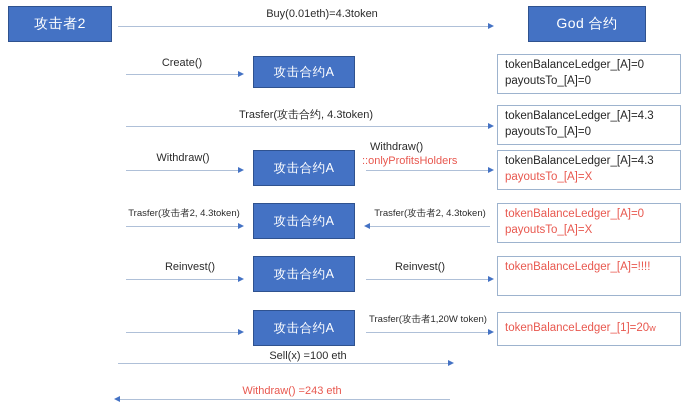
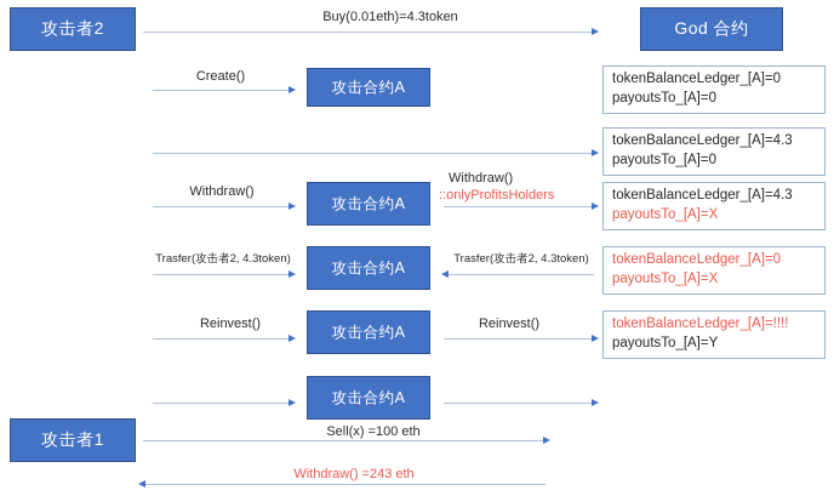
  攻击者2
  God 合约
+ 攻击者1
  Buy(0.01eth)=4.3token
  攻击合约A
  Create()
  tokenBalanceLedger_[A]=0
  payoutsTo_[A]=0
- Trasfer(攻击合约, 4.3token)
  tokenBalanceLedger_[A]=4.3
  payoutsTo_[A]=0
  攻击合约A
  Withdraw()
  Withdraw()
  ::onlyProfitsHolders
  tokenBalanceLedger_[A]=4.3
  payoutsTo_[A]=X
  攻击合约A
  Trasfer(攻击者2, 4.3token)
  Trasfer(攻击者2, 4.3token)
  tokenBalanceLedger_[A]=0
  payoutsTo_[A]=X
  攻击合约A
  Reinvest()
  Reinvest()
  tokenBalanceLedger_[A]=!!!!
+ payoutsTo_[A]=Y
  攻击合约A
- Trasfer(攻击者1,20W token)
- tokenBalanceLedger_[1]=20w
  Sell(x) =100 eth
  Withdraw() =243 eth
